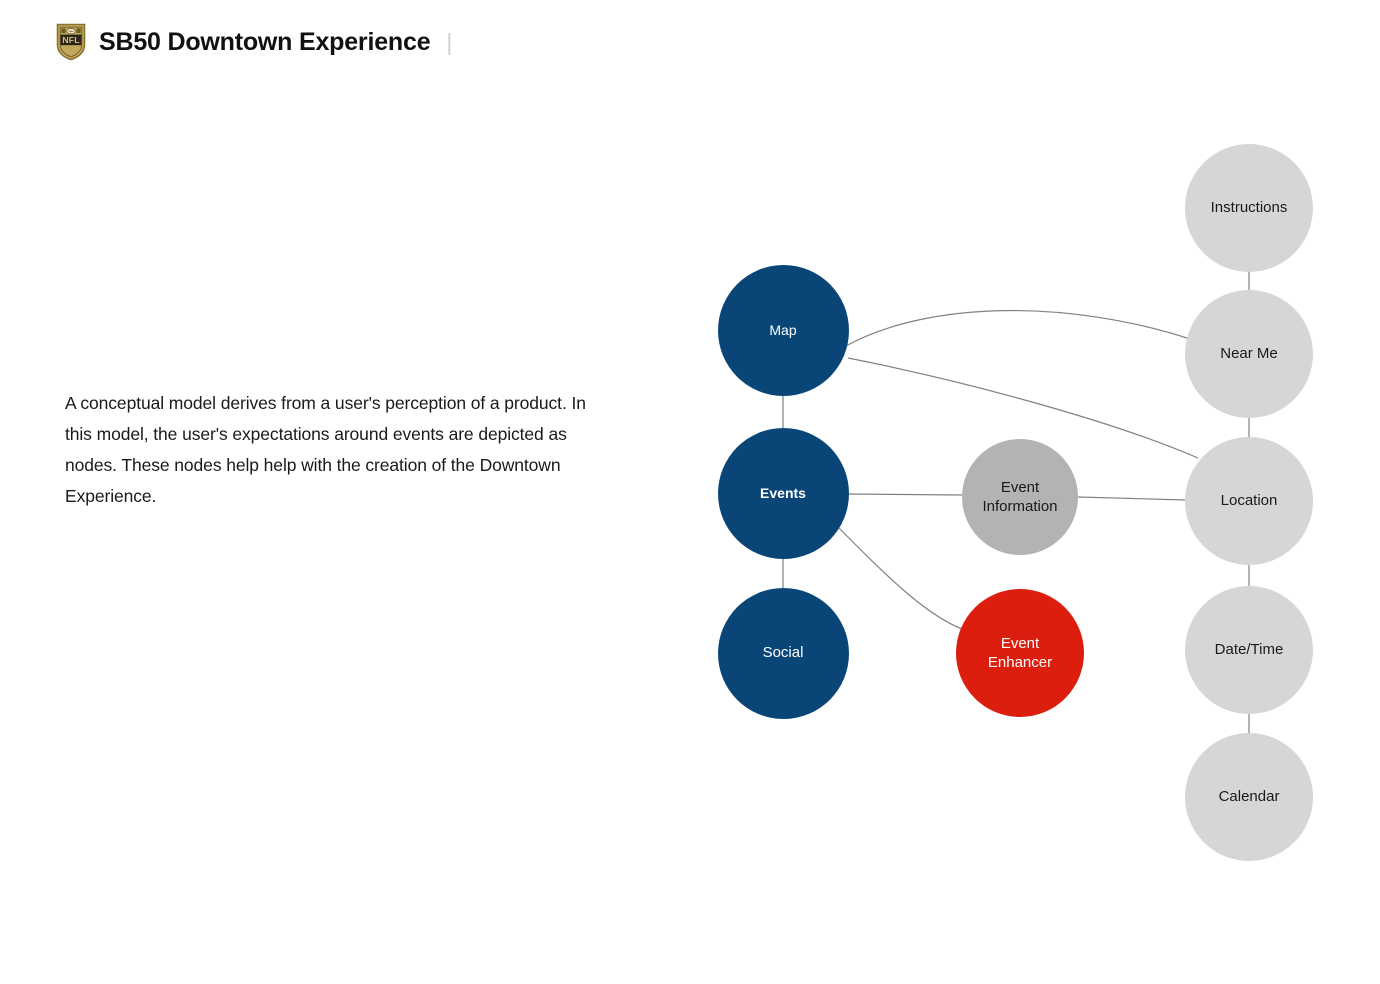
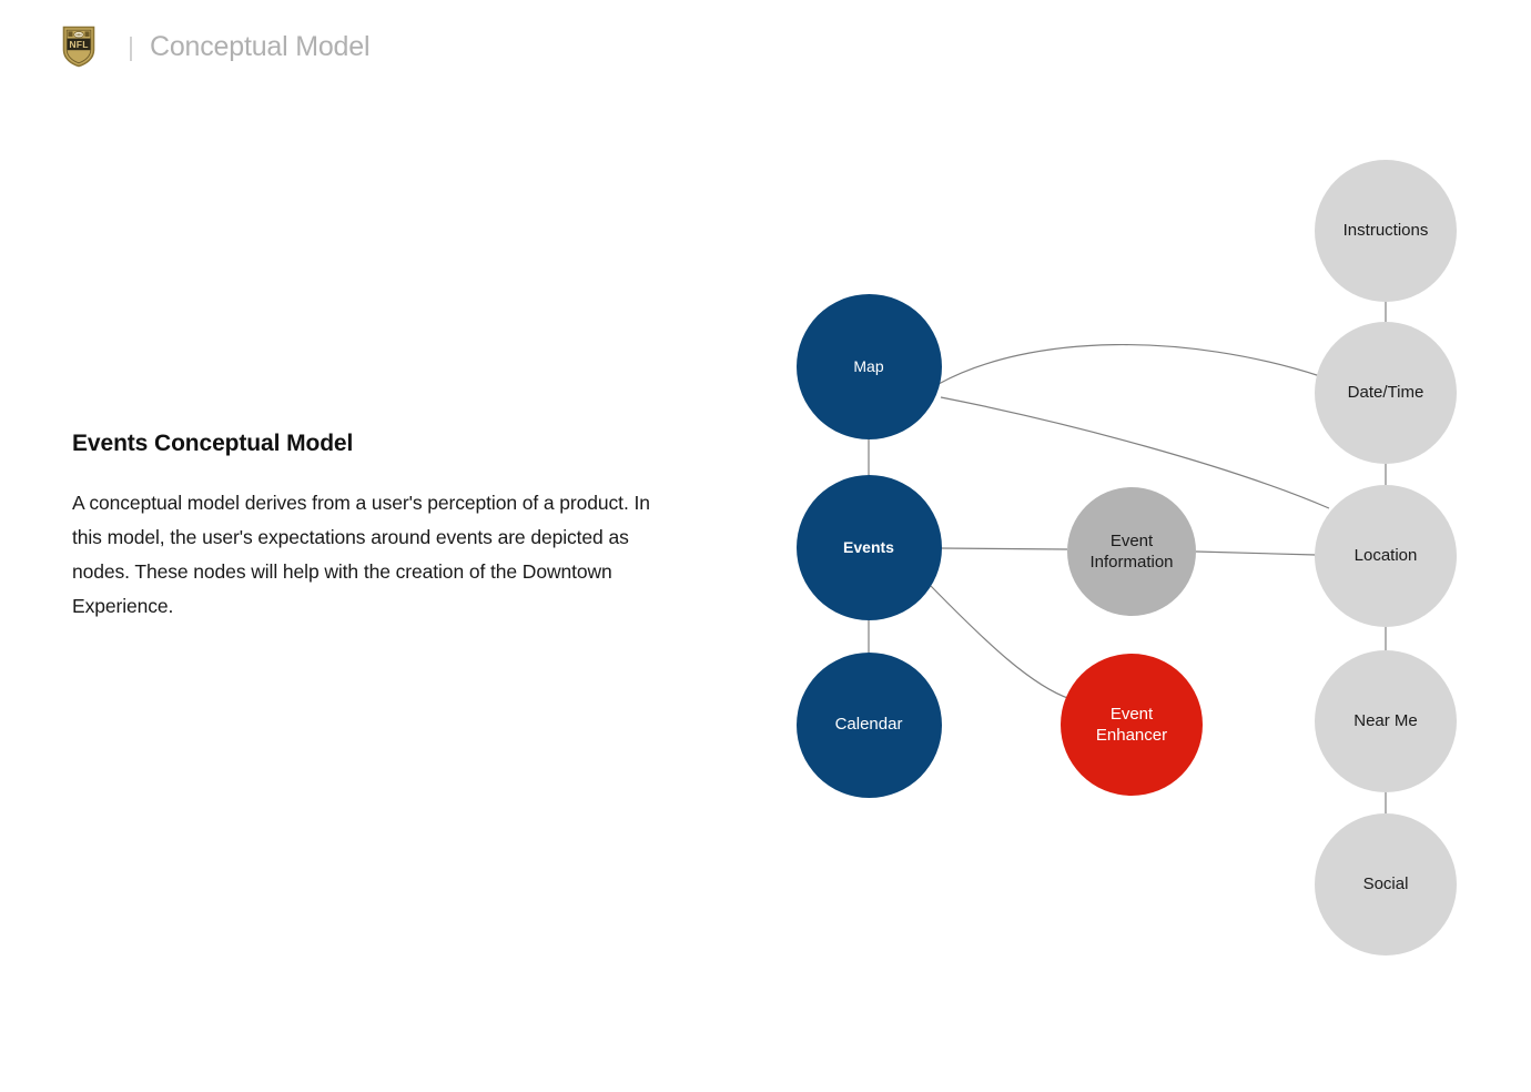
  NFL
- SB50 Downtown Experience
  |
+ Conceptual Model
+ Events Conceptual Model
- A conceptual model derives from a user's perception of a product. In this model, the user's expectations around events are depicted as nodes. These nodes help help with the creation of the Downtown Experience.
+ A conceptual model derives from a user's perception of a product. In this model, the user's expectations around events are depicted as nodes. These nodes will help with the creation of the Downtown Experience.
  Map
  Events
- Social
+ Calendar
  Event
  Information
  Event
  Enhancer
  Instructions
- Near Me
+ Date/Time
  Location
- Date/Time
+ Near Me
- Calendar
+ Social
